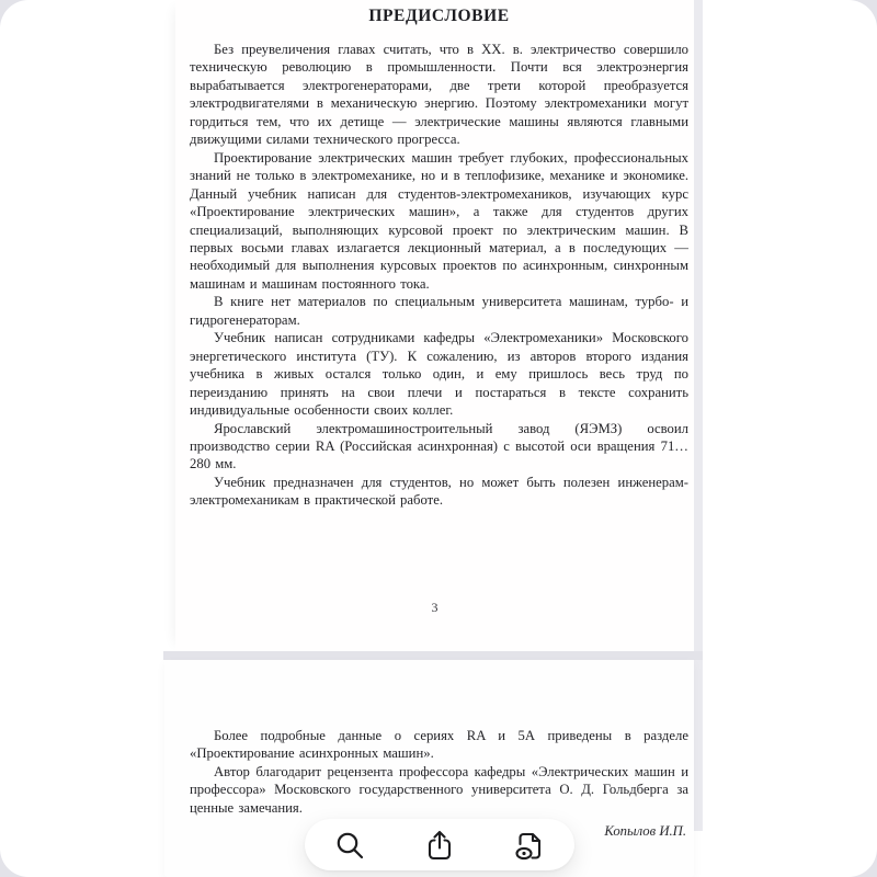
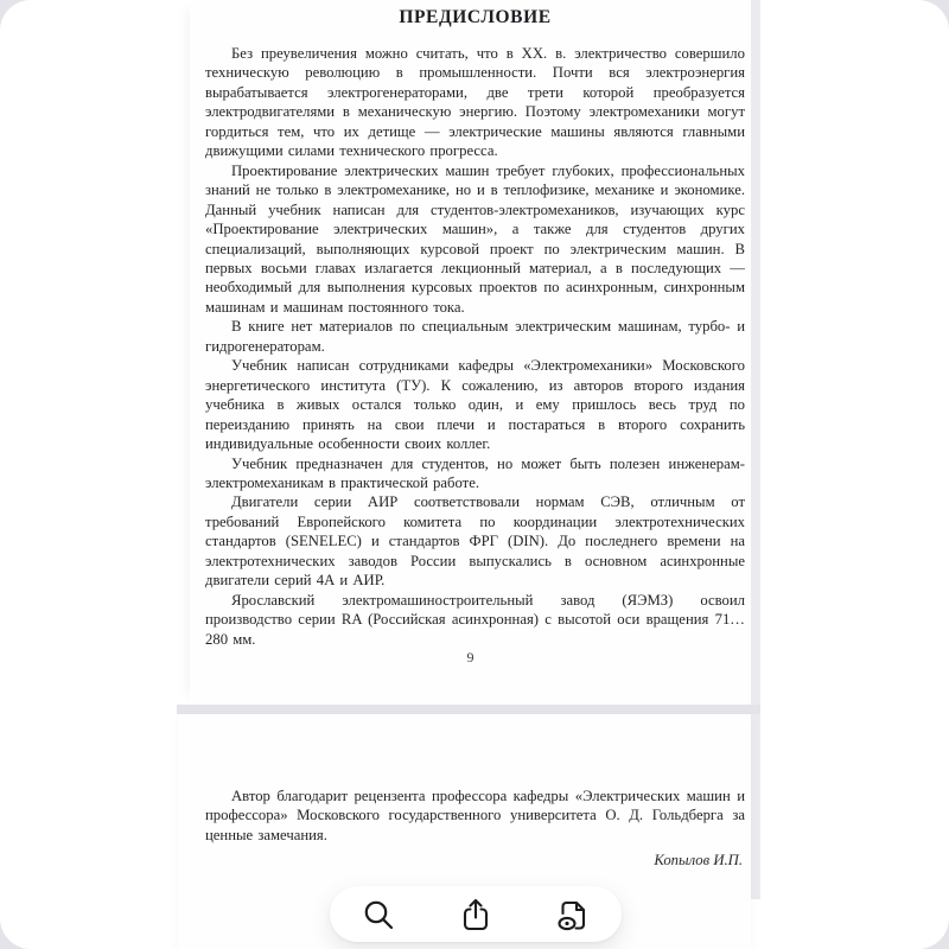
  ПРЕДИСЛОВИЕ
- Без преувеличения главах считать, что в XX. в. электричество совершило техническую революцию в промышленности. Почти вся электроэнергия вырабатывается электрогенераторами, две трети которой преобразуется электродвигателями в механическую энергию. Поэтому электромеханики могут гордиться тем, что их детище — электрические машины являются главными движущими силами технического прогресса.
+ Без преувеличения можно считать, что в XX. в. электричество совершило техническую революцию в промышленности. Почти вся электроэнергия вырабатывается электрогенераторами, две трети которой преобразуется электродвигателями в механическую энергию. Поэтому электромеханики могут гордиться тем, что их детище — электрические машины являются главными движущими силами технического прогресса.
  Проектирование электрических машин требует глубоких, профессиональных знаний не только в электромеханике, но и в теплофизике, механике и экономике. Данный учебник написан для студентов-электромехаников, изучающих курс «Проектирование электрических машин», а также для студентов других специализаций, выполняющих курсовой проект по электрическим машин. В первых восьми главах излагается лекционный материал, а в последующих — необходимый для выполнения курсовых проектов по асинхронным, синхронным машинам и машинам постоянного тока.
- В книге нет материалов по специальным университета машинам, турбо- и гидрогенераторам.
+ В книге нет материалов по специальным электрическим машинам, турбо- и гидрогенераторам.
- Учебник написан сотрудниками кафедры «Электромеханики» Московского энергетического института (ТУ). К сожалению, из авторов второго издания учебника в живых остался только один, и ему пришлось весь труд по переизданию принять на свои плечи и постараться в тексте сохранить индивидуальные особенности своих коллег.
+ Учебник написан сотрудниками кафедры «Электромеханики» Московского энергетического института (ТУ). К сожалению, из авторов второго издания учебника в живых остался только один, и ему пришлось весь труд по переизданию принять на свои плечи и постараться в второго сохранить индивидуальные особенности своих коллег.
- Ярославский электромашиностроительный завод (ЯЭМЗ) освоил производство серии RA (Российская асинхронная) с высотой оси вращения 71…280 мм.
+ Учебник предназначен для студентов, но может быть полезен инженерам-электромеханикам в практической работе.
+ Двигатели серии АИР соответствовали нормам СЭВ, отличным от требований Европейского комитета по координации электротехнических стандартов (SENELEC) и стандартов ФРГ (DIN). До последнего времени на электротехнических заводов России выпускались в основном асинхронные двигатели серий 4А и АИР.
- Учебник предназначен для студентов, но может быть полезен инженерам-электромеханикам в практической работе.
+ Ярославский электромашиностроительный завод (ЯЭМЗ) освоил производство серии RA (Российская асинхронная) с высотой оси вращения 71…280 мм.
- 3
+ 9
- Более подробные данные о сериях RA и 5А приведены в разделе «Проектирование асинхронных машин».
  Автор благодарит рецензента профессора кафедры «Электрических машин и профессора» Московского государственного университета О. Д. Гольдберга за ценные замечания.
  Копылов И.П.
